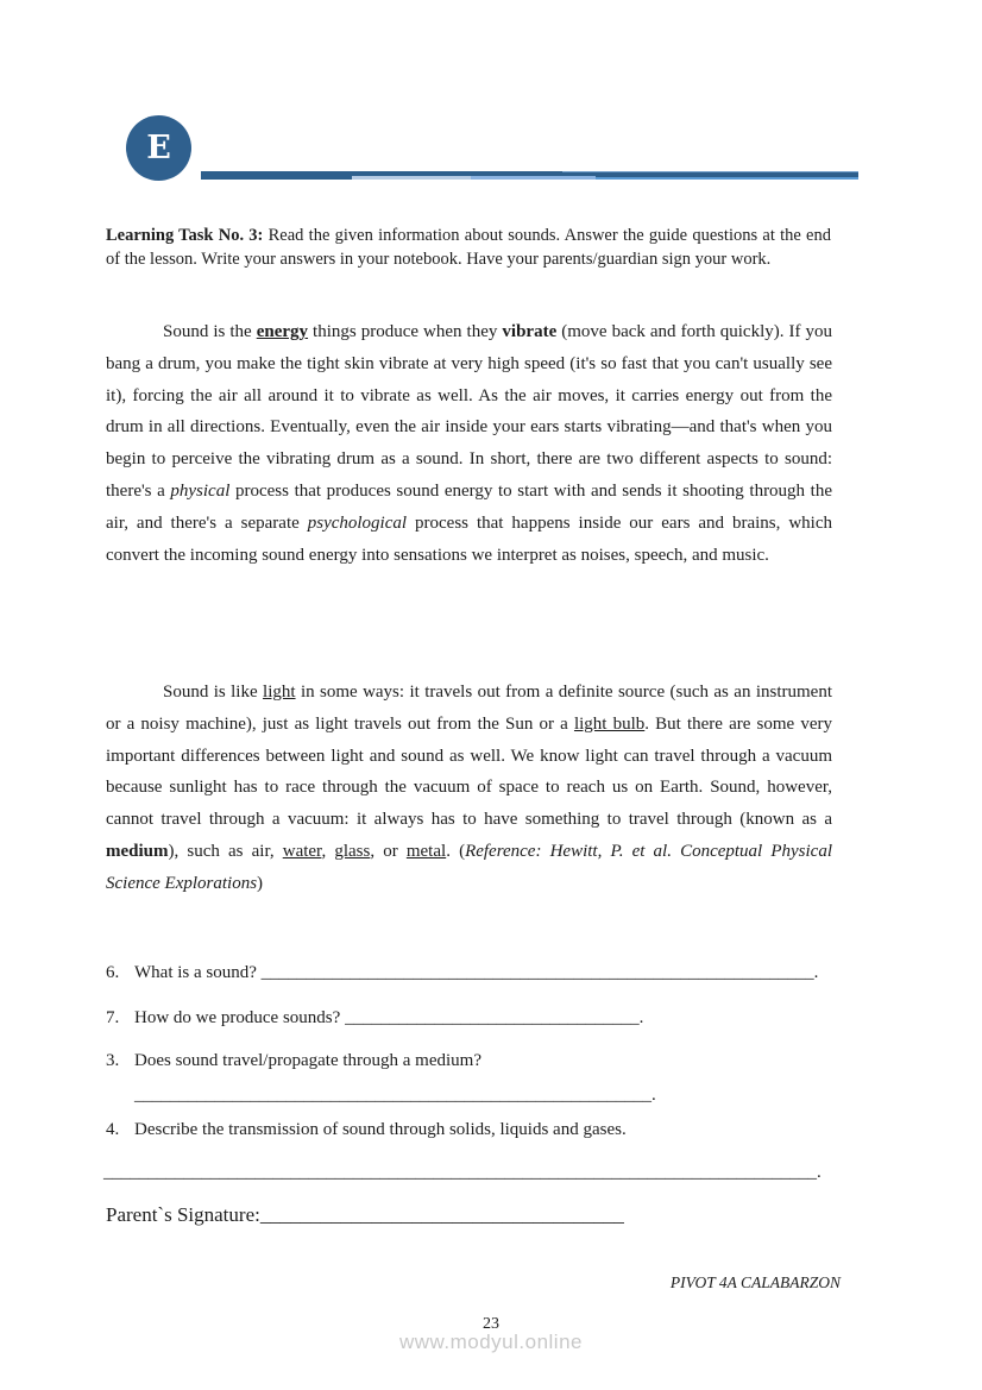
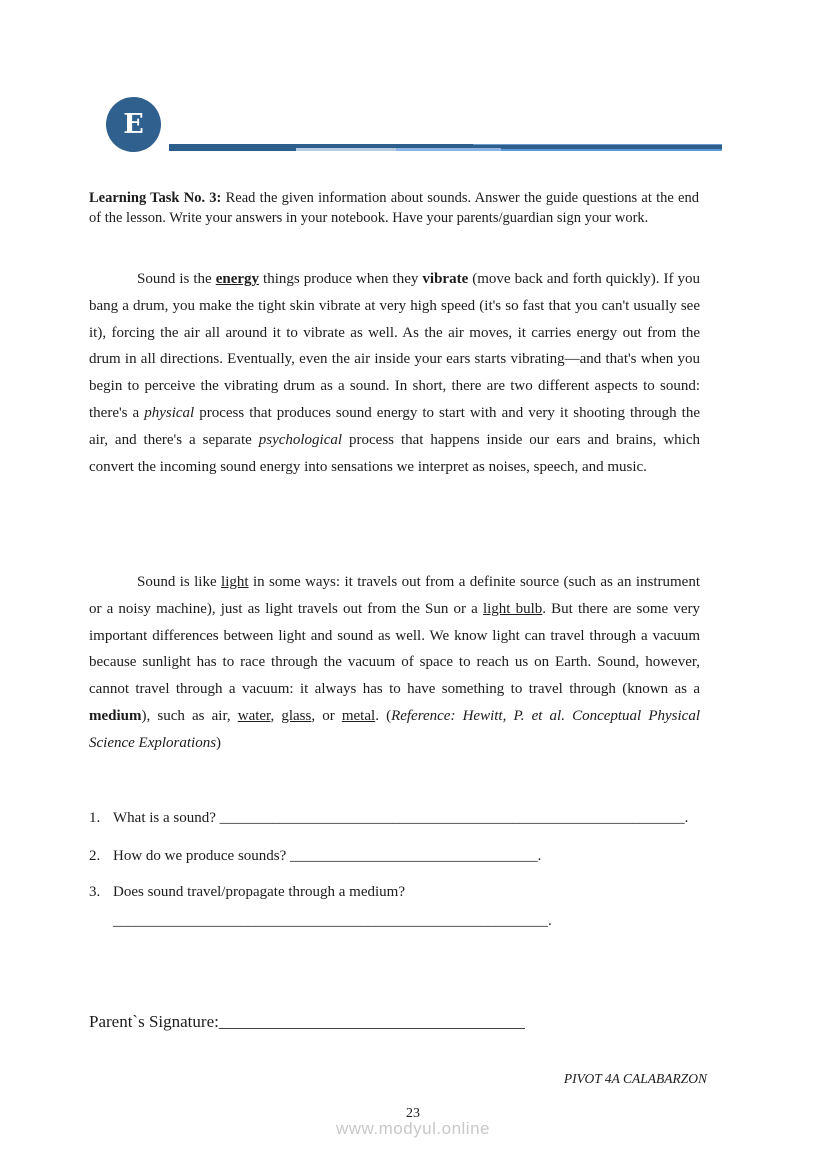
  E
  Learning Task No. 3: Read the given information about sounds. Answer the guide questions at the end of the lesson. Write your answers in your notebook. Have your parents/guardian sign your work.
- Sound is the energy things produce when they vibrate (move back and forth quickly). If you bang a drum, you make the tight skin vibrate at very high speed (it's so fast that you can't usually see it), forcing the air all around it to vibrate as well. As the air moves, it carries energy out from the drum in all directions. Eventually, even the air inside your ears starts vibrating—and that's when you begin to perceive the vibrating drum as a sound. In short, there are two different aspects to sound: there's a physical process that produces sound energy to start with and sends it shooting through the air, and there's a separate psychological process that happens inside our ears and brains, which convert the incoming sound energy into sensations we interpret as noises, speech, and music.
+ Sound is the energy things produce when they vibrate (move back and forth quickly). If you bang a drum, you make the tight skin vibrate at very high speed (it's so fast that you can't usually see it), forcing the air all around it to vibrate as well. As the air moves, it carries energy out from the drum in all directions. Eventually, even the air inside your ears starts vibrating—and that's when you begin to perceive the vibrating drum as a sound. In short, there are two different aspects to sound: there's a physical process that produces sound energy to start with and very it shooting through the air, and there's a separate psychological process that happens inside our ears and brains, which convert the incoming sound energy into sensations we interpret as noises, speech, and music.
  Sound is like light in some ways: it travels out from a definite source (such as an instrument or a noisy machine), just as light travels out from the Sun or a light bulb. But there are some very important differences between light and sound as well. We know light can travel through a vacuum because sunlight has to race through the vacuum of space to reach us on Earth. Sound, however, cannot travel through a vacuum: it always has to have something to travel through (known as a medium), such as air, water, glass, or metal. (Reference: Hewitt, P. et al. Conceptual Physical Science Explorations)
- 6.
+ 1.
  What is a sound? ______________________________________________________________.
- 7.
+ 2.
  How do we produce sounds? _________________________________.
  3.
  Does sound travel/propagate through a medium?
  __________________________________________________________.
- 4.
- Describe the transmission of sound through solids, liquids and gases.
- ________________________________________________________________________________.
  Parent`s Signature:____________________________________
  PIVOT 4A CALABARZON
  23
  www.modyul.online
